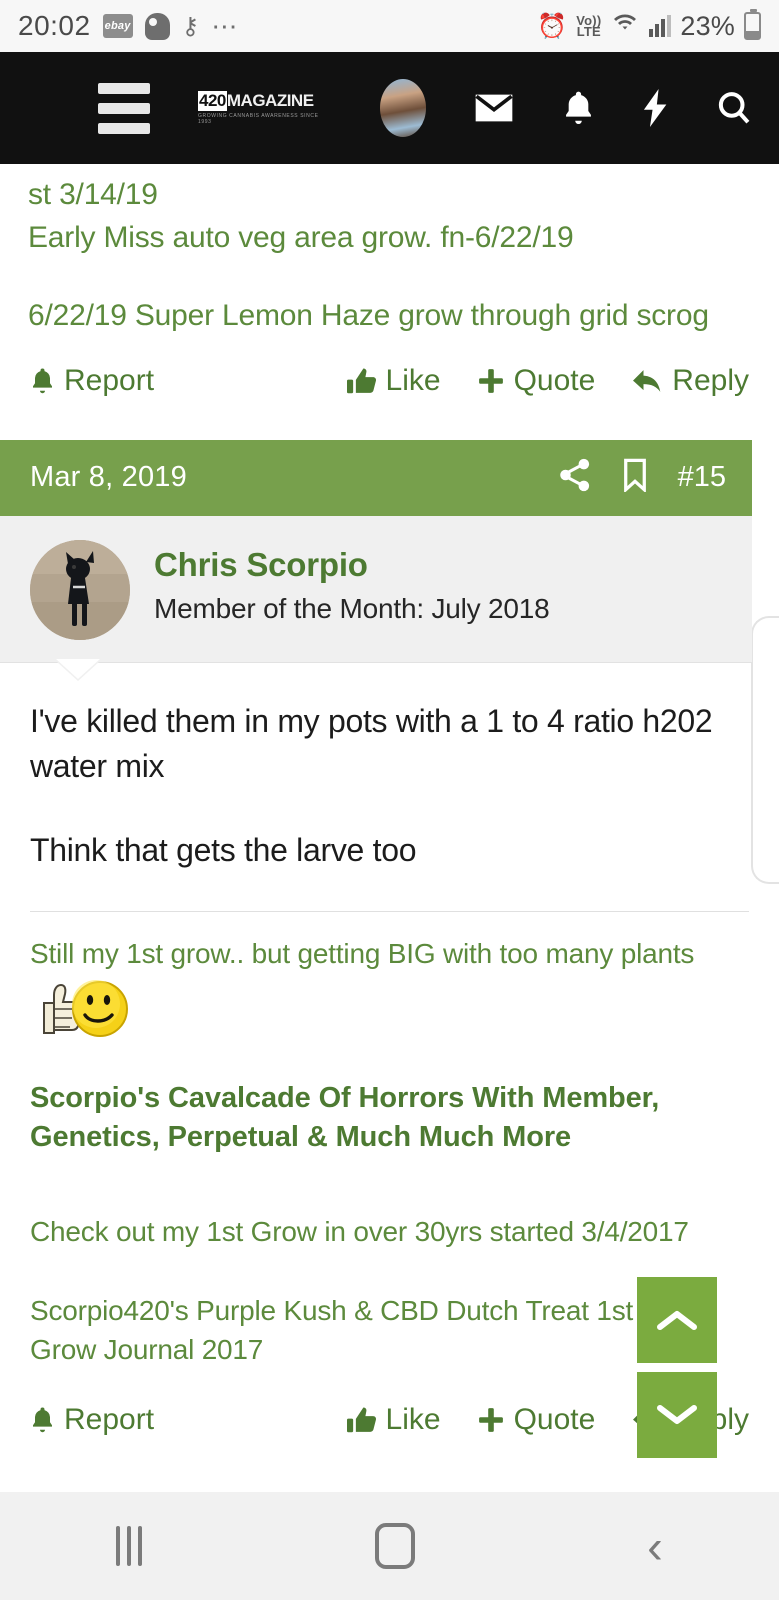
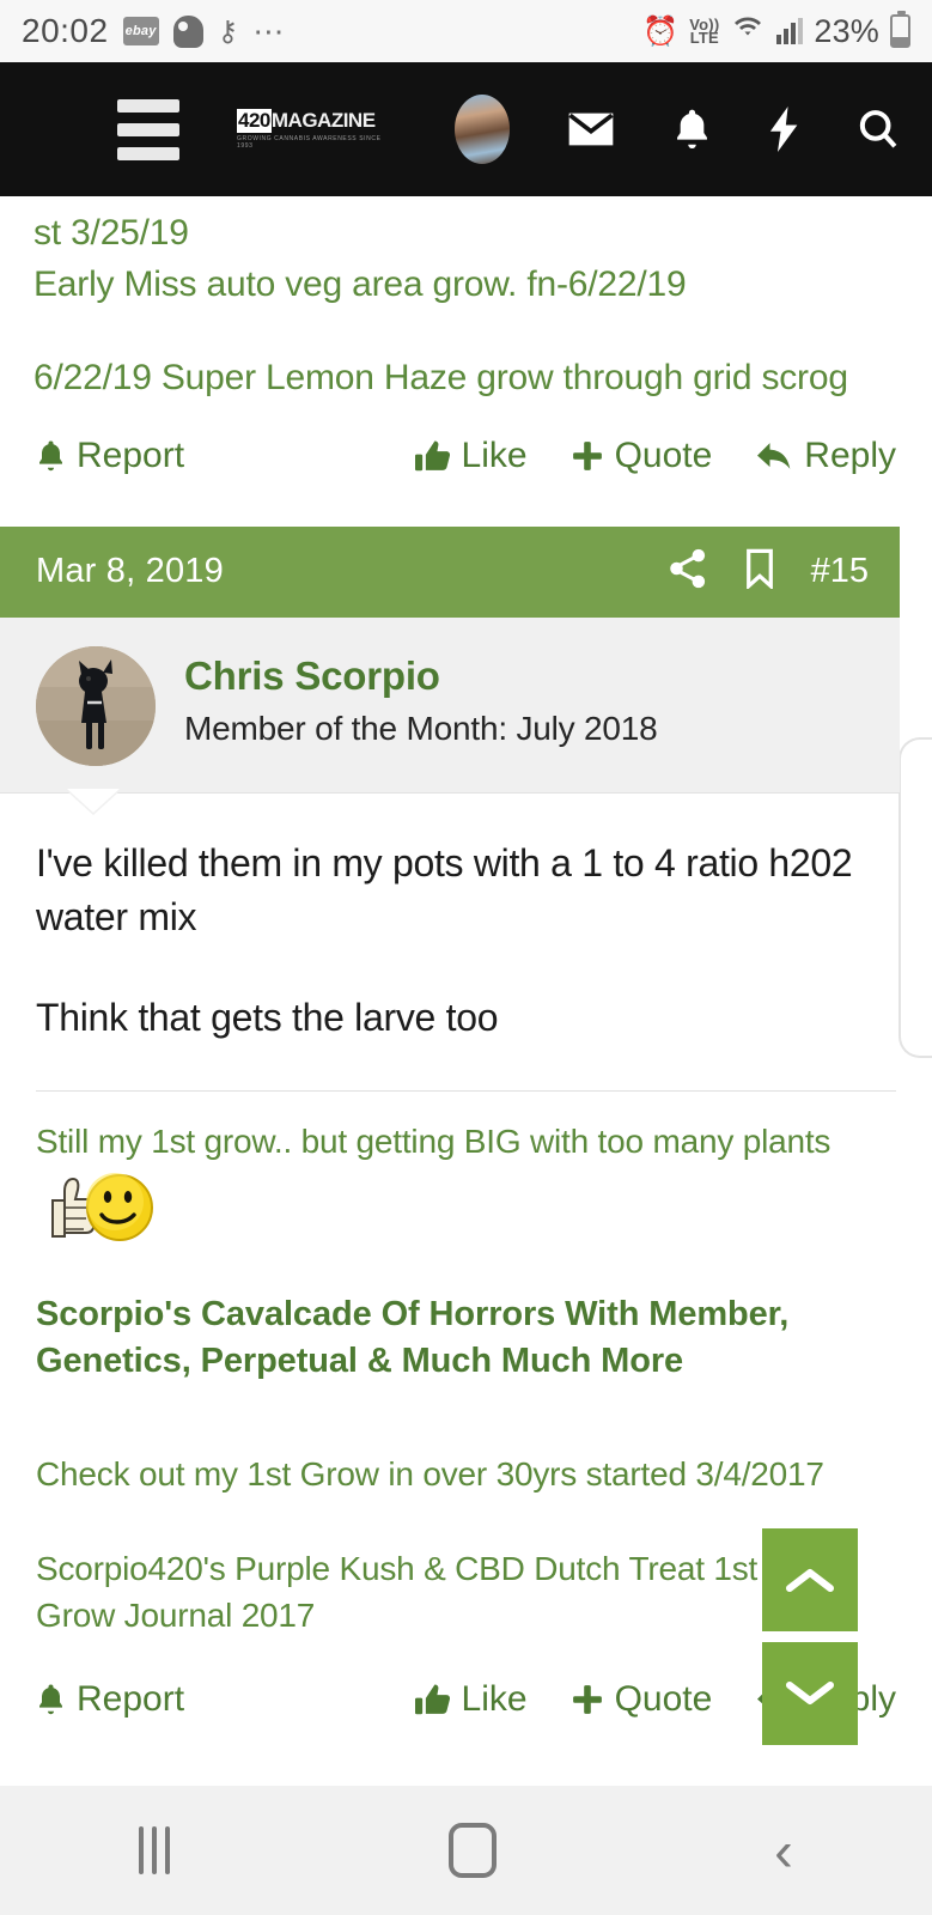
  20:02
  ebay
  ⚷
  ⋯
  ⏰
  Vo))
  LTE
  23%
  420
  MAGAZINE
- st 3/14/19
+ st 3/25/19
  Early Miss auto veg area grow. fn-6/22/19
  6/22/19 Super Lemon Haze grow through grid scrog
  Report
  Like
  Quote
  Reply
  Mar 8, 2019
  #15
  Chris Scorpio
  Member of the Month: July 2018
  I've killed them in my pots with a 1 to 4 ratio h202 water mix
  Think that gets the larve too
  Still my 1st grow.. but getting BIG with too many plants
  Scorpio's Cavalcade Of Horrors With Member, Genetics, Perpetual & Much Much More
  Check out my 1st Grow in over 30yrs started 3/4/2017
  Scorpio420's Purple Kush & CBD Dutch Treat 1st Grow Journal 2017
  Report
  Like
  Quote
  ‹
